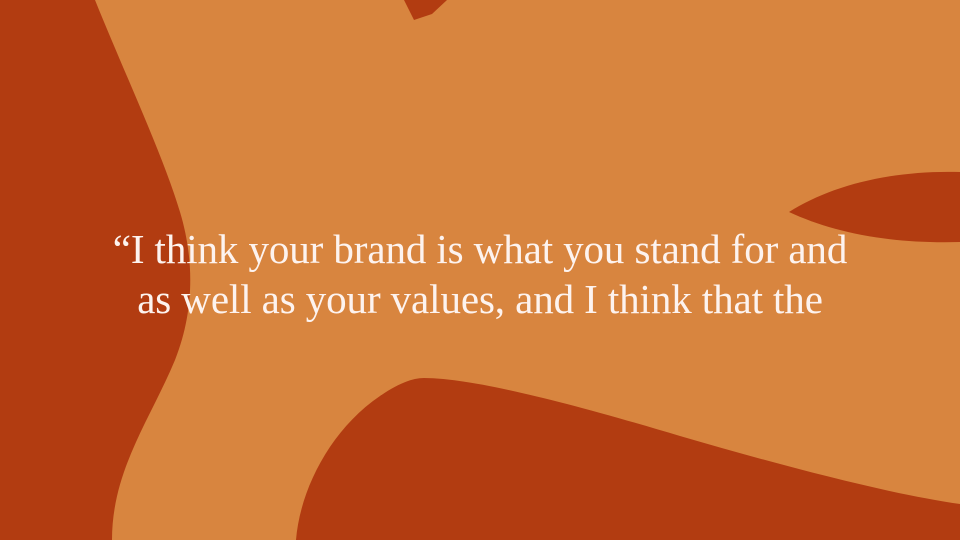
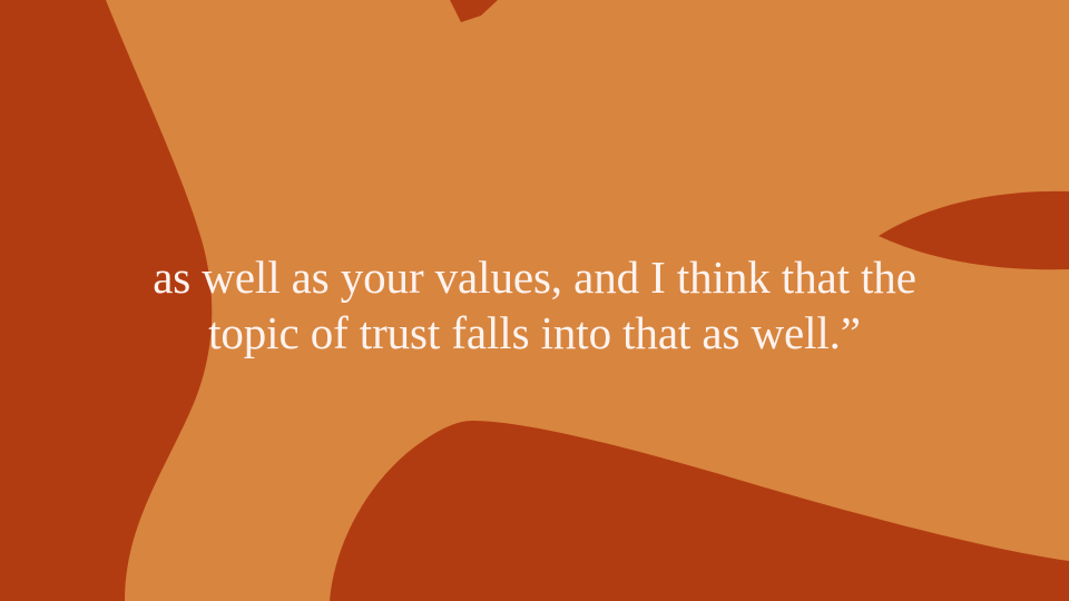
- “I think your brand is what you stand for and
  as well as your values, and I think that the
+ topic of trust falls into that as well.”
